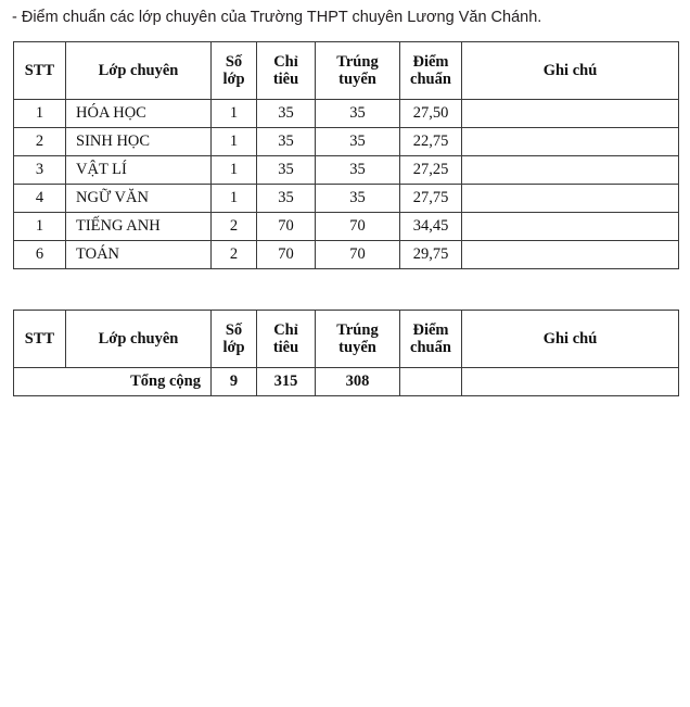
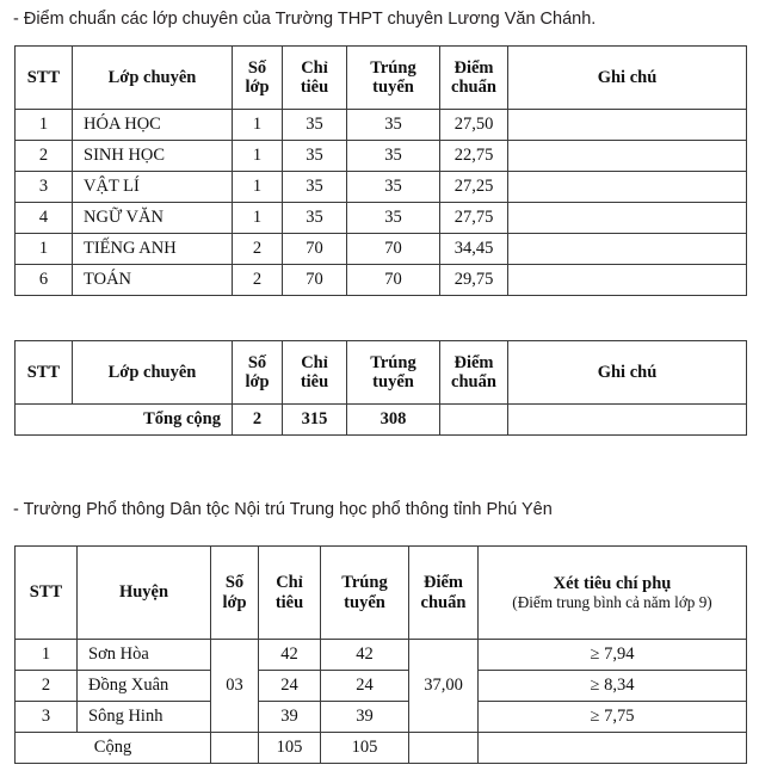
  - Điểm chuẩn các lớp chuyên của Trường THPT chuyên Lương Văn Chánh.
  STT	Lớp chuyên	Số lớp	Chỉ tiêu	Trúng tuyển	Điểm chuẩn	Ghi chú
  1	HÓA HỌC	1	35	35	27,50
  2	SINH HỌC	1	35	35	22,75
  3	VẬT LÍ	1	35	35	27,25
  4	NGỮ VĂN	1	35	35	27,75
  1	TIẾNG ANH	2	70	70	34,45
  6	TOÁN	2	70	70	29,75
  STT	Lớp chuyên	Số lớp	Chỉ tiêu	Trúng tuyển	Điểm chuẩn	Ghi chú
- Tổng cộng	9	315	308
+ Tổng cộng	2	315	308
+ - Trường Phổ thông Dân tộc Nội trú Trung học phổ thông tỉnh Phú Yên
+ STT	Huyện	Số lớp	Chỉ tiêu	Trúng tuyển	Điểm chuẩn	Xét tiêu chí phụ (Điểm trung bình cả năm lớp 9)
+ 1	Sơn Hòa	03	42	42	37,00	≥ 7,94
+ 2	Đồng Xuân	24	24	≥ 8,34
+ 3	Sông Hinh	39	39	≥ 7,75
+ Cộng		105	105
